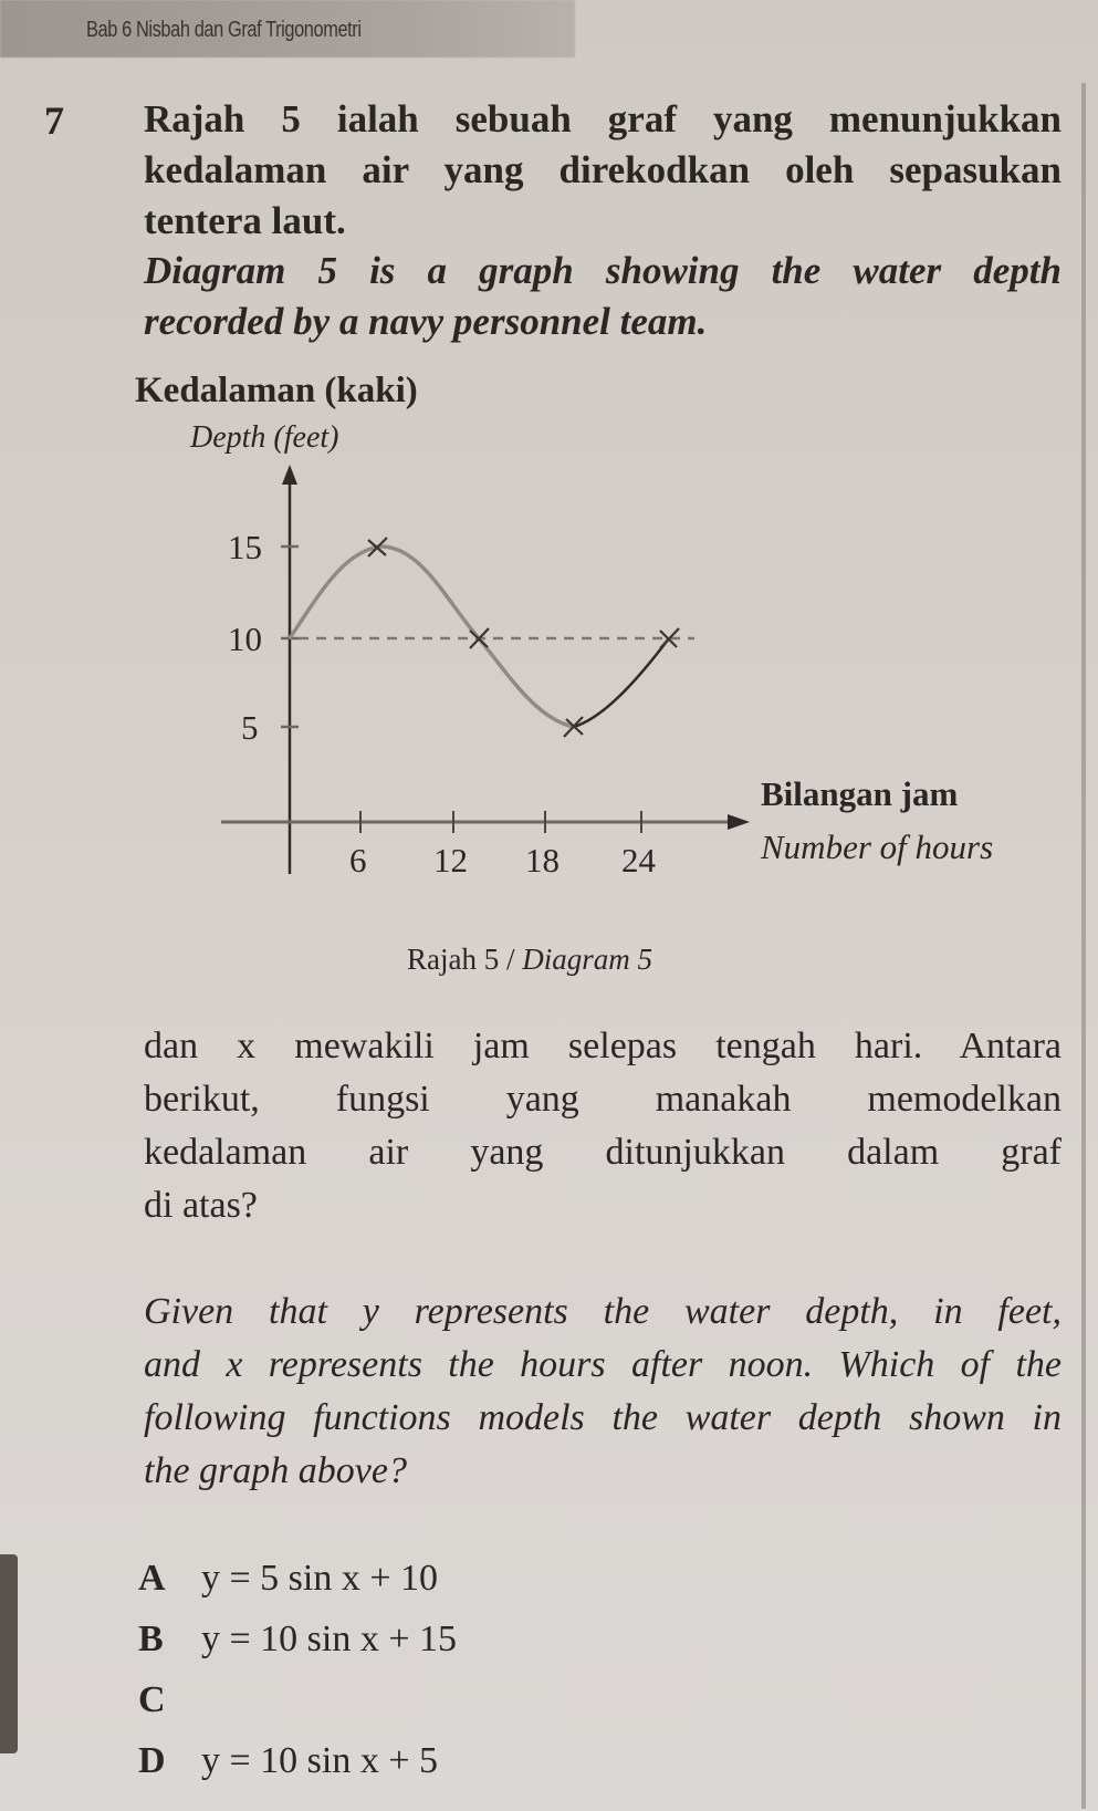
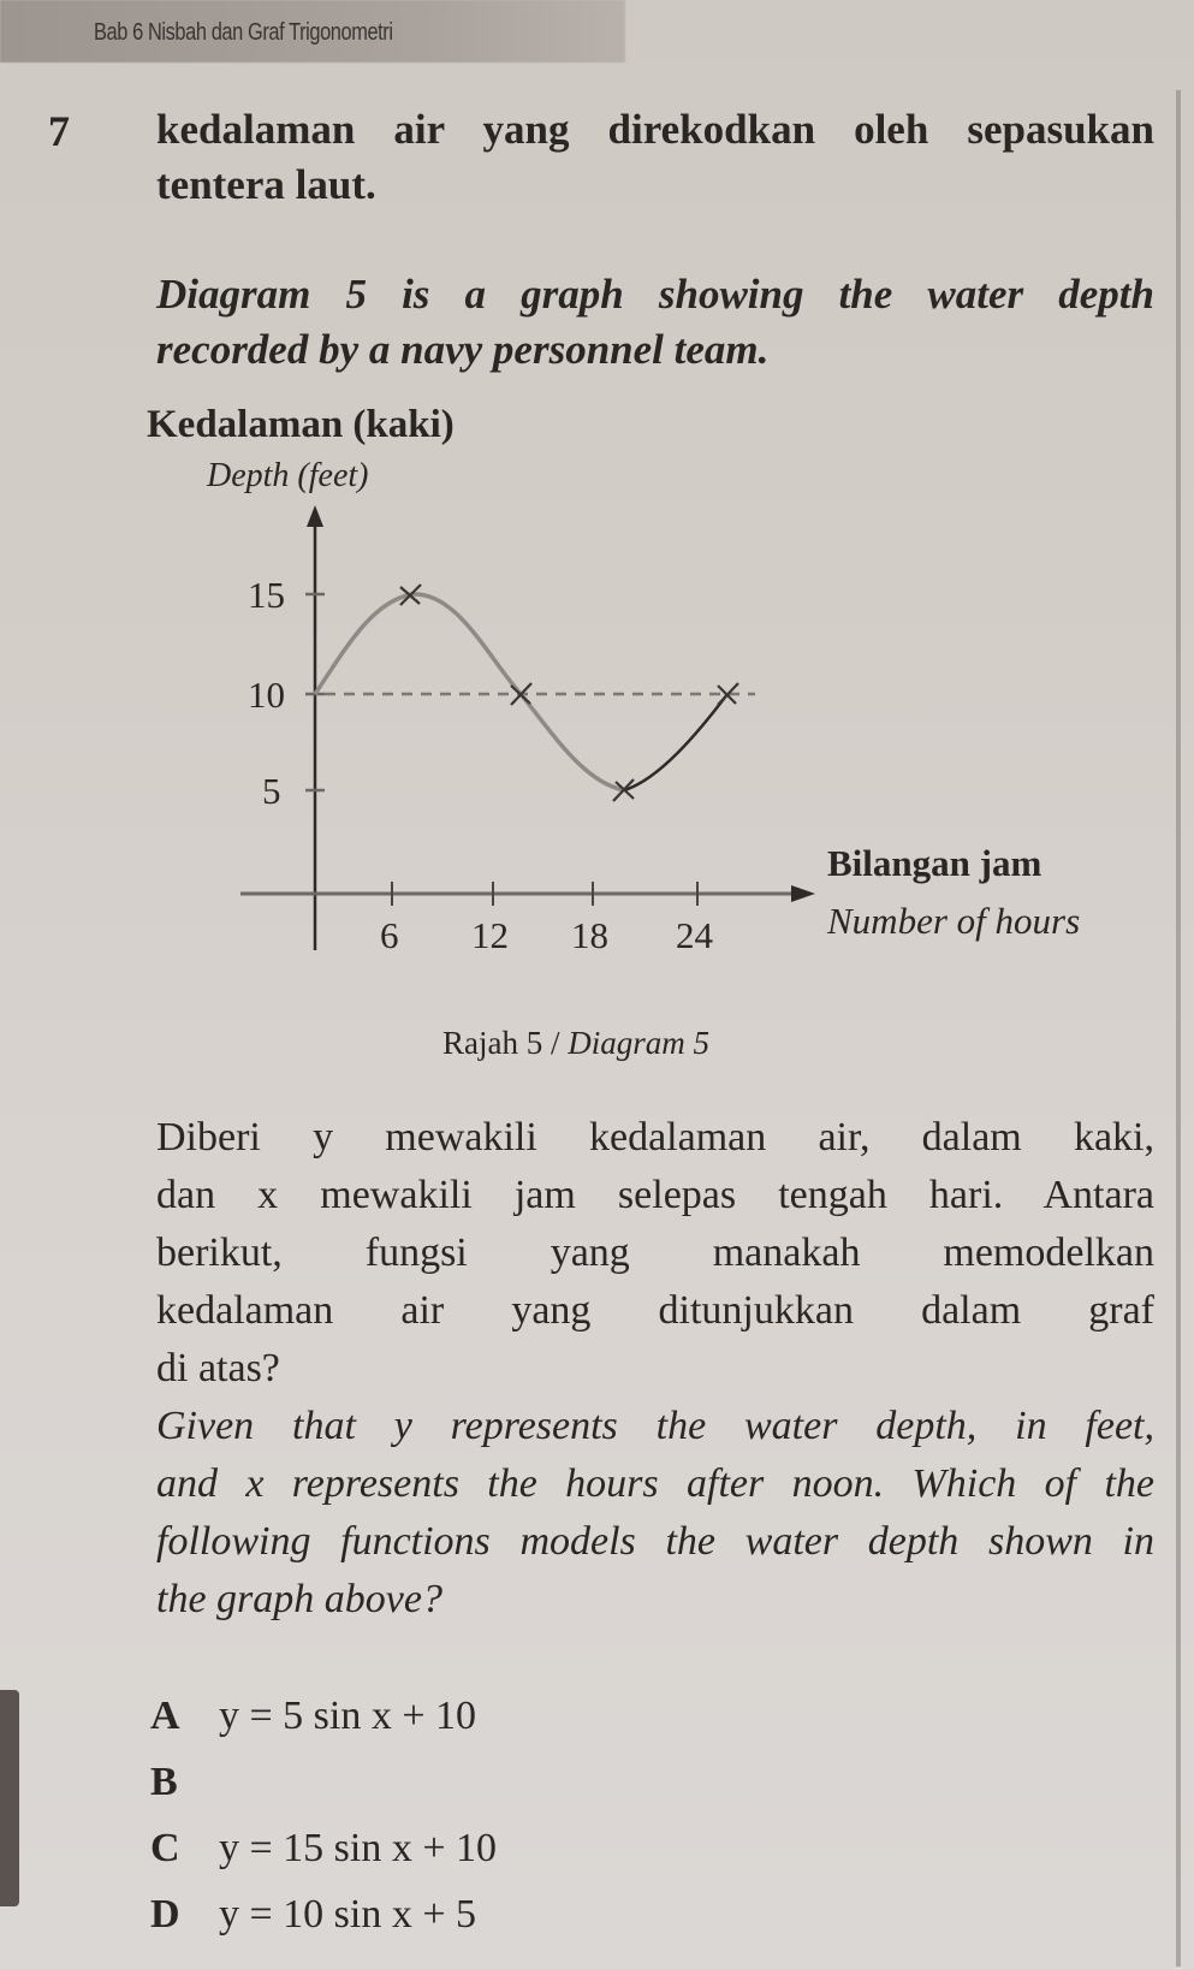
  Bab 6 Nisbah dan Graf Trigonometri
  7
- Rajah 5 ialah sebuah graf yang menunjukkan
  kedalaman air yang direkodkan oleh sepasukan
  tentera laut.
  Diagram 5 is a graph showing the water depth
  recorded by a navy personnel team.
  Kedalaman (kaki)
  Depth (feet)
  15
  10
  5
  6
  12
  18
  24
  Bilangan jam
  Number of hours
  Rajah 5 / Diagram 5
+ Diberi y mewakili kedalaman air, dalam kaki,
  dan x mewakili jam selepas tengah hari. Antara
  berikut, fungsi yang manakah memodelkan
  kedalaman air yang ditunjukkan dalam graf
  di atas?
  Given that y represents the water depth, in feet,
  and x represents the hours after noon. Which of the
  following functions models the water depth shown in
  the graph above?
  A
  y = 5 sin x + 10
  B
- y = 10 sin x + 15
  C
+ y = 15 sin x + 10
  D
  y = 10 sin x + 5
